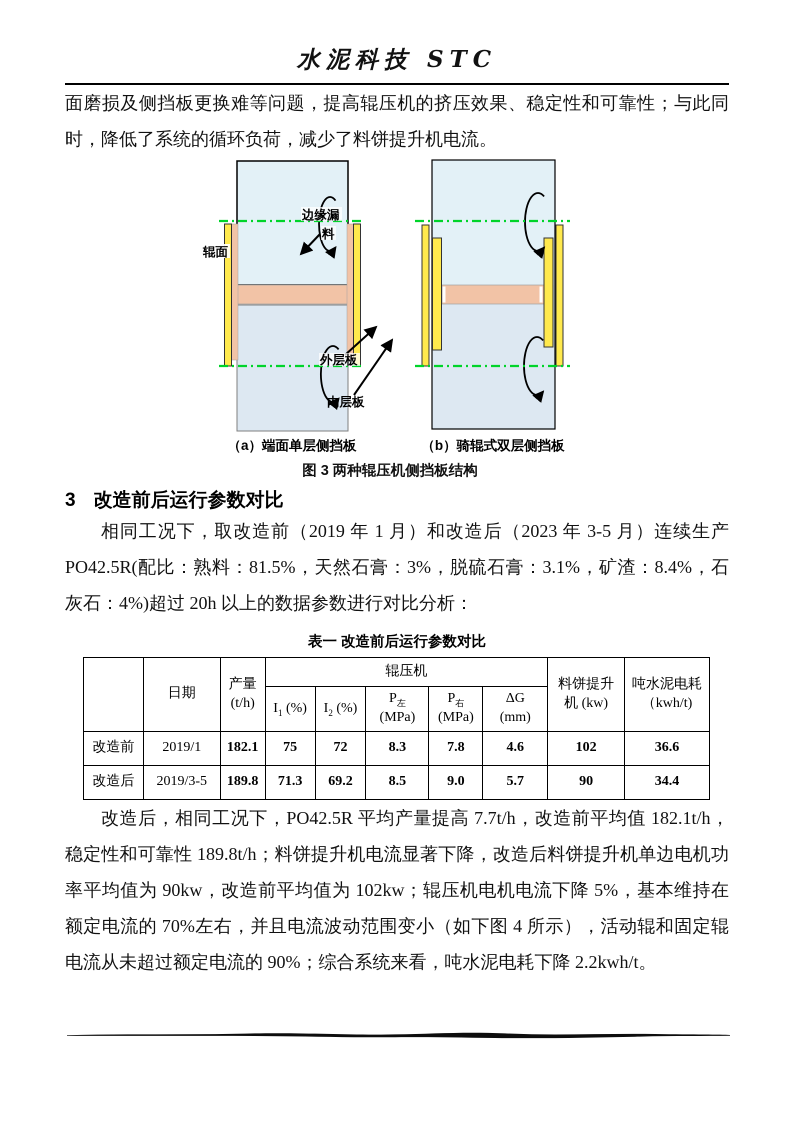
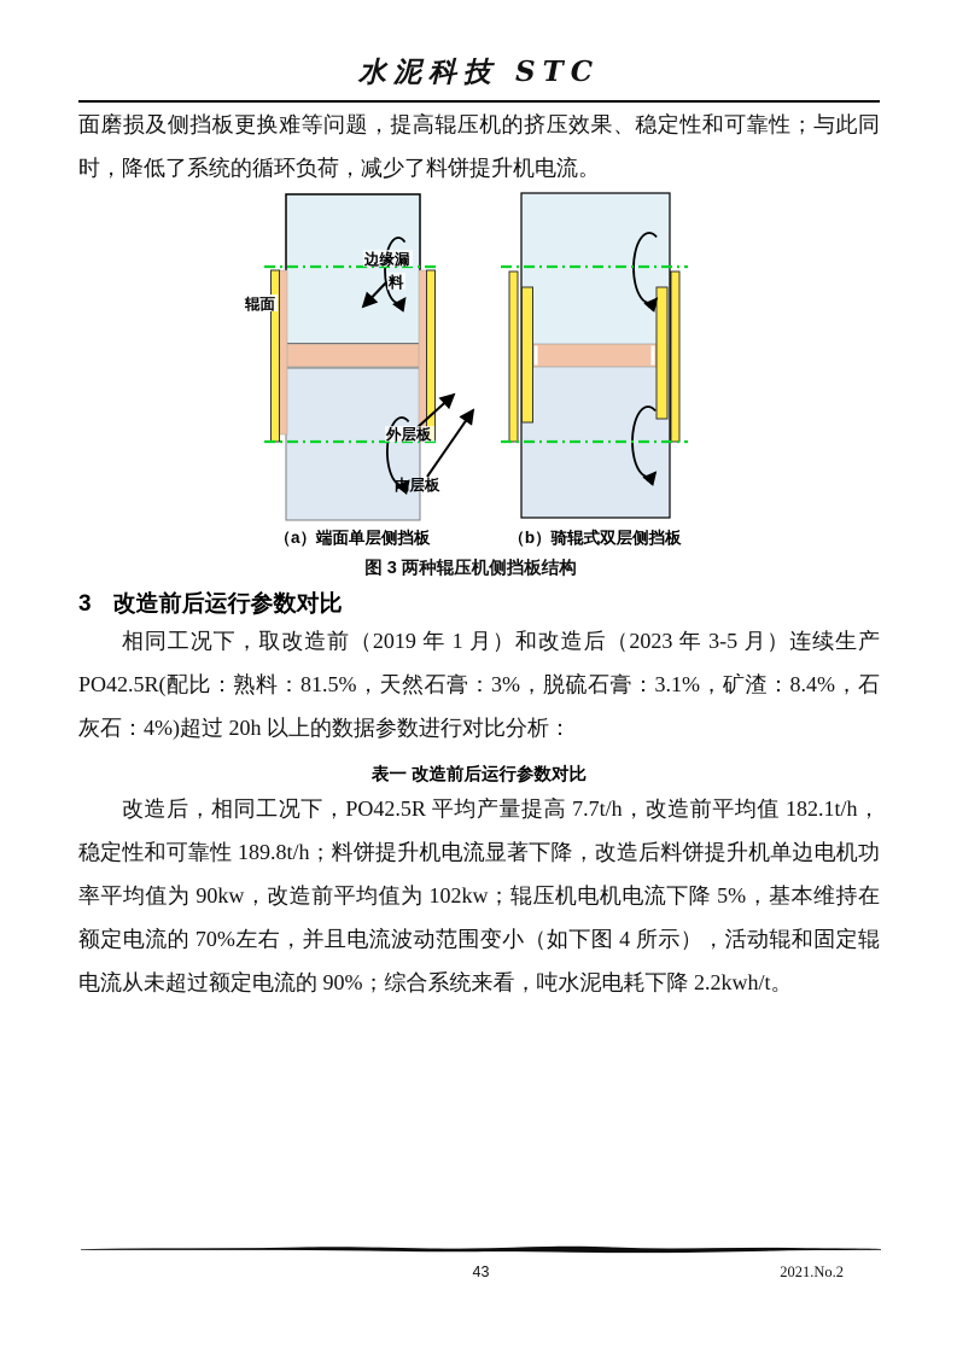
  水泥科技 STC
  面磨损及侧挡板更换难等问题，提高辊压机的挤压效果、稳定性和可靠性；与此同时，降低了系统的循环负荷，减少了料饼提升机电流。
  辊面
  边缘漏
  料
  外层板
  内层板
  （a）端面单层侧挡板
  （b）骑辊式双层侧挡板
  图 3 两种辊压机侧挡板结构
  3 改造前后运行参数对比
  相同工况下，取改造前（2019 年 1 月）和改造后（2023 年 3-5 月）连续生产 PO42.5R(配比：熟料：81.5%，天然石膏：3%，脱硫石膏：3.1%，矿渣：8.4%，石灰石：4%)超过 20h 以上的数据参数进行对比分析：
  表一 改造前后运行参数对比
- 	日期	产量 (t/h)	辊压机	料饼提升 机 (kw)	吨水泥电耗 （kwh/t)
- I1 (%)	I2 (%)	P左(MPa)	P右(MPa)	ΔG(mm)
- 改造前	2019/1	182.1	75	72	8.3	7.8	4.6	102	36.6
- 改造后	2019/3-5	189.8	71.3	69.2	8.5	9.0	5.7	90	34.4
  改造后，相同工况下，PO42.5R 平均产量提高 7.7t/h，改造前平均值 182.1t/h，稳定性和可靠性 189.8t/h；料饼提升机电流显著下降，改造后料饼提升机单边电机功率平均值为 90kw，改造前平均值为 102kw；辊压机电机电流下降 5%，基本维持在额定电流的 70%左右，并且电流波动范围变小（如下图 4 所示），活动辊和固定辊电流从未超过额定电流的 90%；综合系统来看，吨水泥电耗下降 2.2kwh/t。
+ 43
+ 2021.No.2
